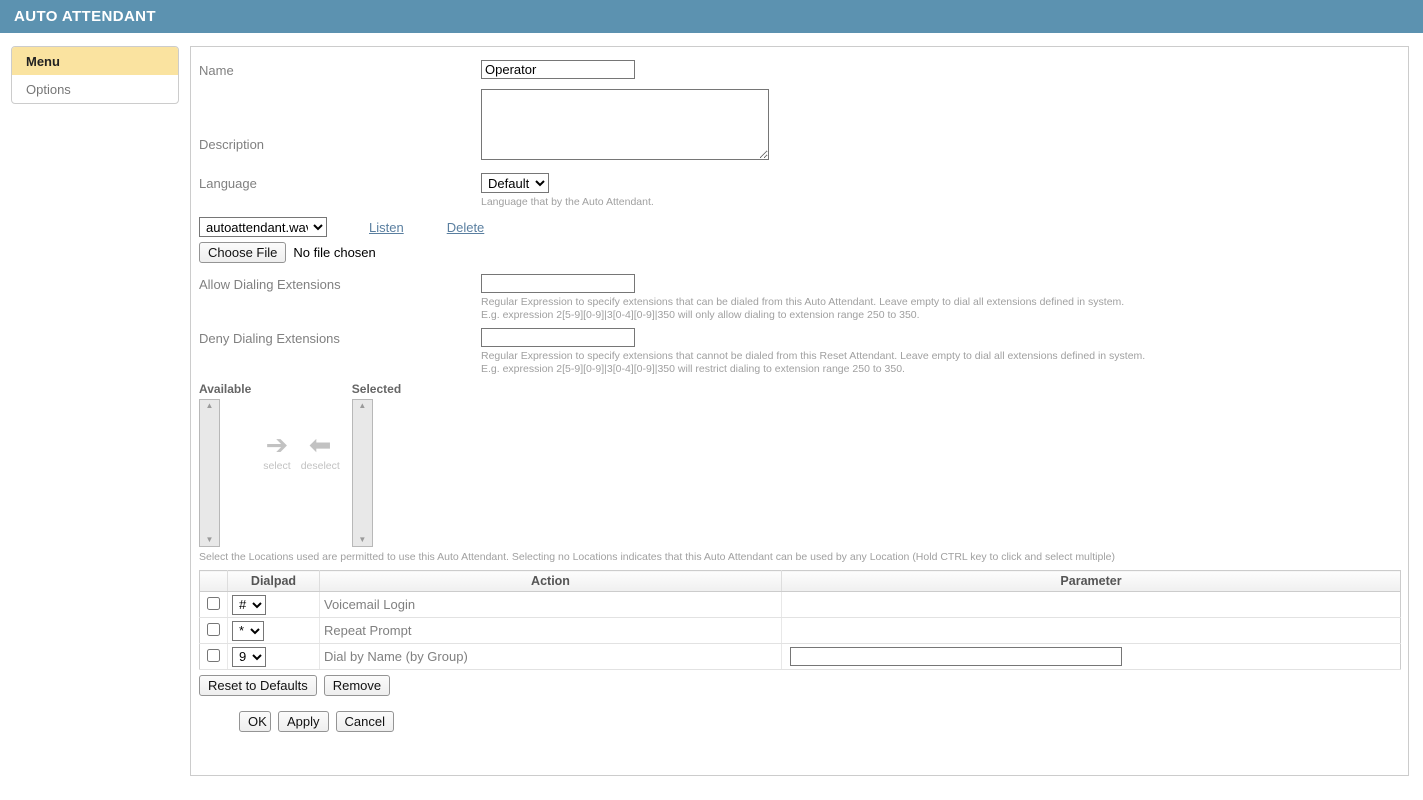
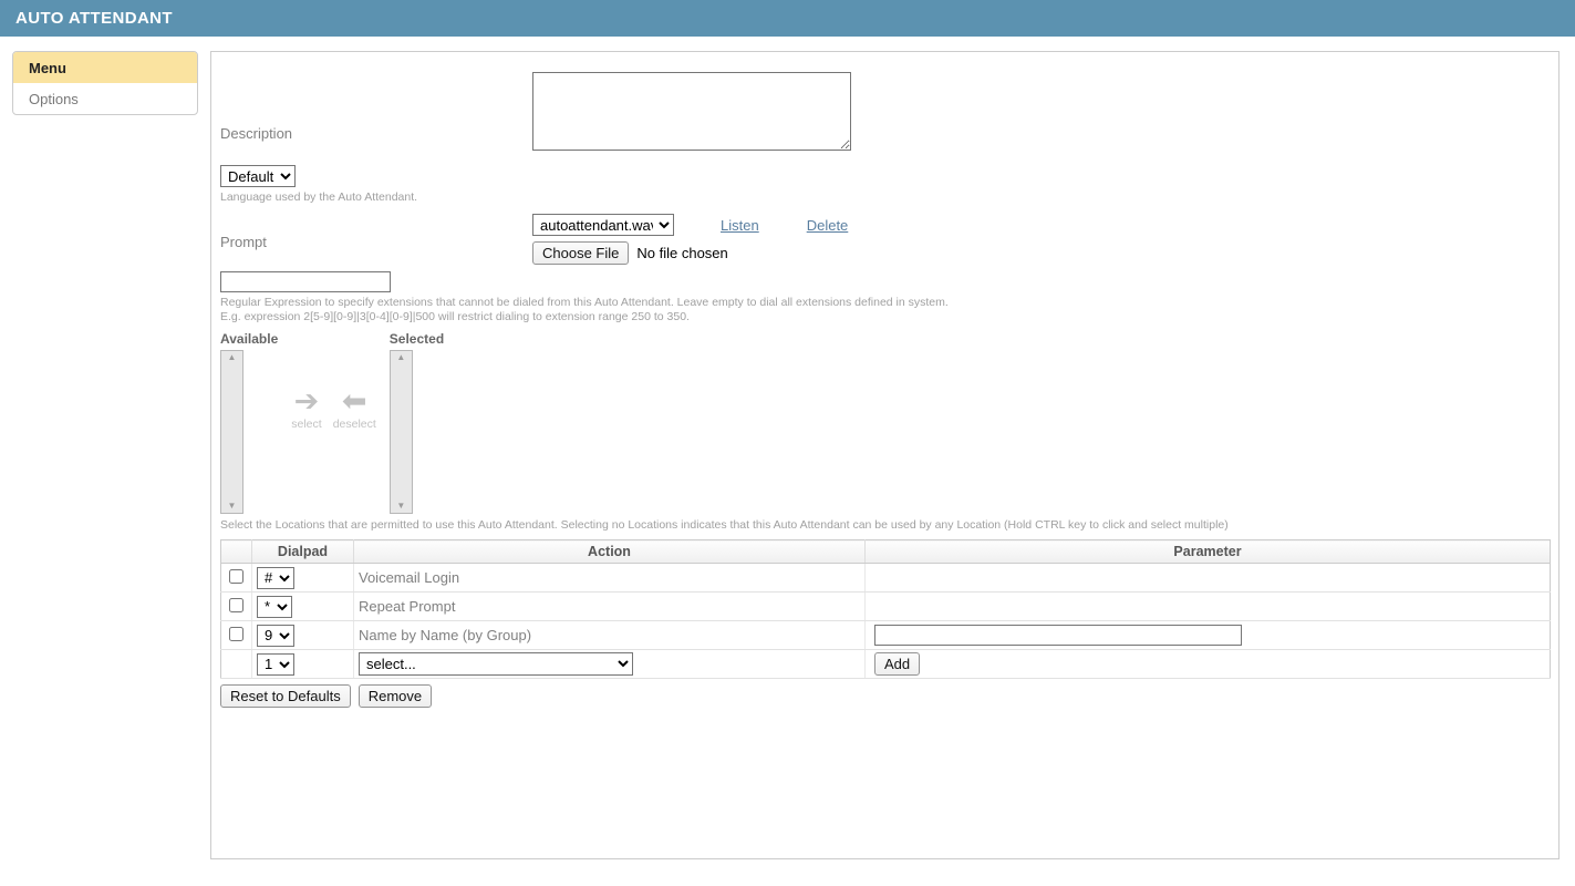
  AUTO ATTENDANT
  Menu
  Options
- Name
- Operator
  Description
- Language
  Default
- Language that by the Auto Attendant.
+ Language used by the Auto Attendant.
+ Prompt
  autoattendant.wa
  Listen
  Delete
  Choose File
  No file chosen
- Allow Dialing Extensions
- Regular Expression to specify extensions that can be dialed from this Auto Attendant. Leave empty to dial all extensions defined in system.
- E.g. expression 2[5-9][0-9]|3[0-4][0-9]|350 will only allow dialing to extension range 250 to 350.
- Deny Dialing Extensions
- Regular Expression to specify extensions that cannot be dialed from this Reset Attendant. Leave empty to dial all extensions defined in system.
+ Regular Expression to specify extensions that cannot be dialed from this Auto Attendant. Leave empty to dial all extensions defined in system.
- E.g. expression 2[5-9][0-9]|3[0-4][0-9]|350 will restrict dialing to extension range 250 to 350.
+ E.g. expression 2[5-9][0-9]|3[0-4][0-9]|500 will restrict dialing to extension range 250 to 350.
  Available
  ▲
  ▼
  ➔
  select
  ⬅
  deselect
  Selected
  ▲
  ▼
- Select the Locations used are permitted to use this Auto Attendant. Selecting no Locations indicates that this Auto Attendant can be used by any Location (Hold CTRL key to click and select multiple)
+ Select the Locations that are permitted to use this Auto Attendant. Selecting no Locations indicates that this Auto Attendant can be used by any Location (Hold CTRL key to click and select multiple)
  	Dialpad	Action	Parameter
  	#	Voicemail Login
  	*	Repeat Prompt
- 	9	Dial by Name (by Group)
+ 	9	Name by Name (by Group)
+ 	1	select...	Add
  Reset to Defaults
  Remove
- OK
- Apply
- Cancel
